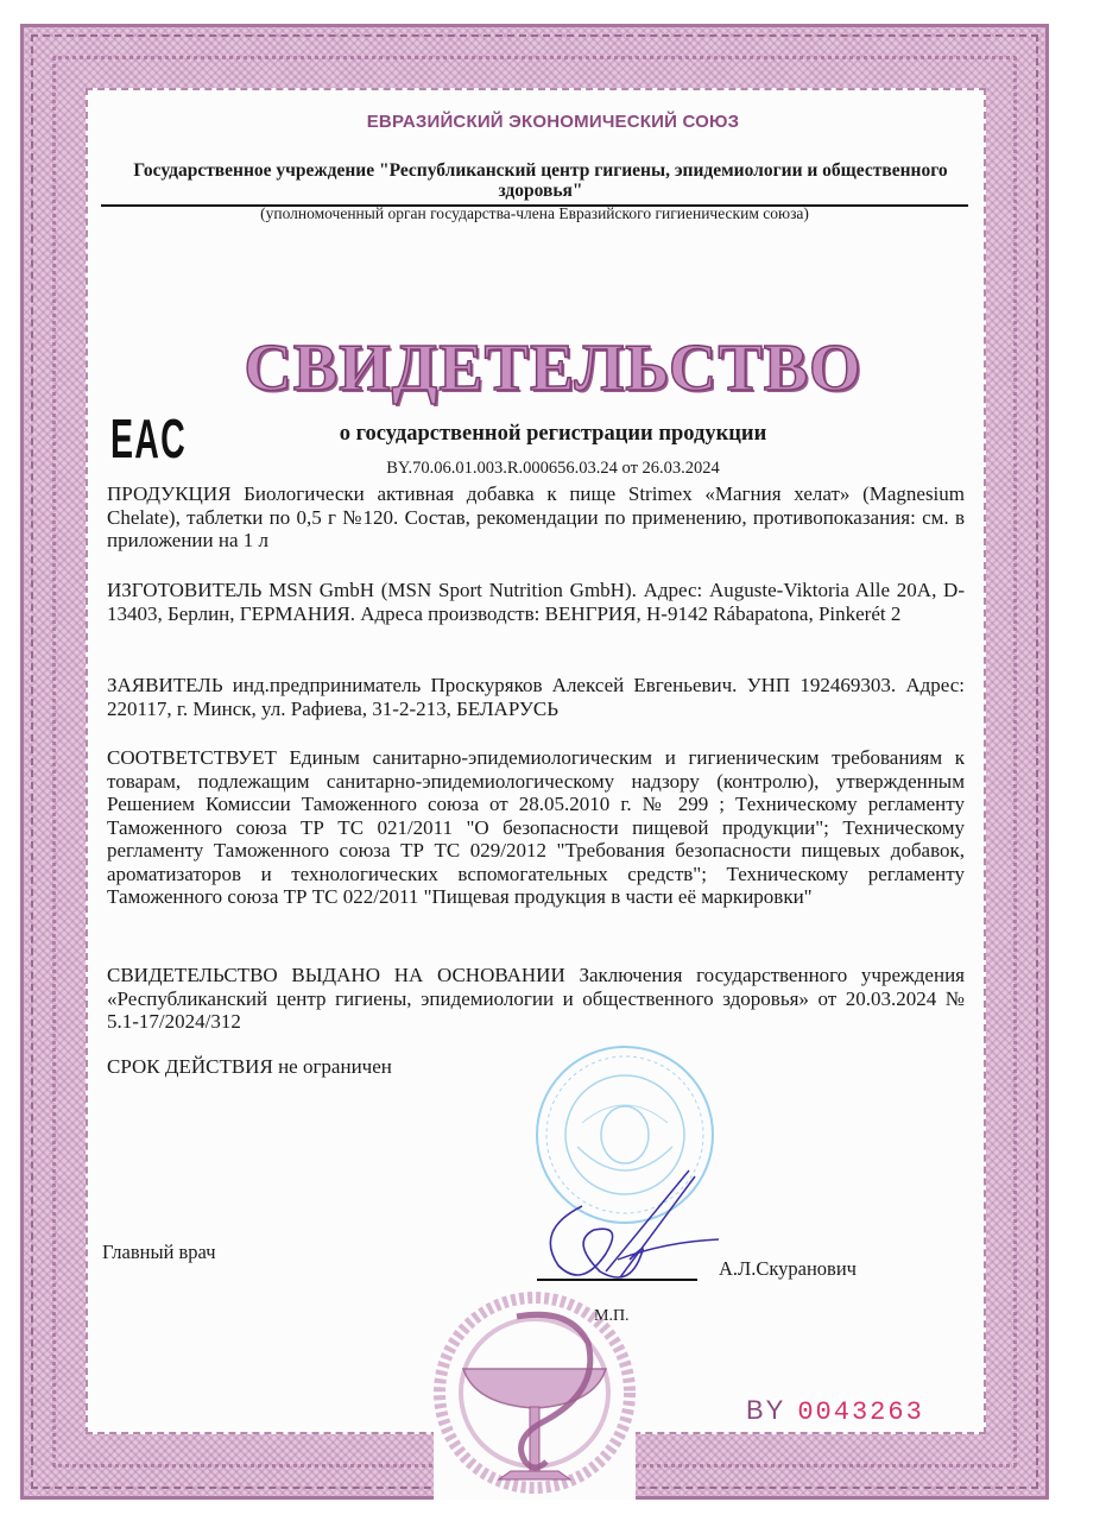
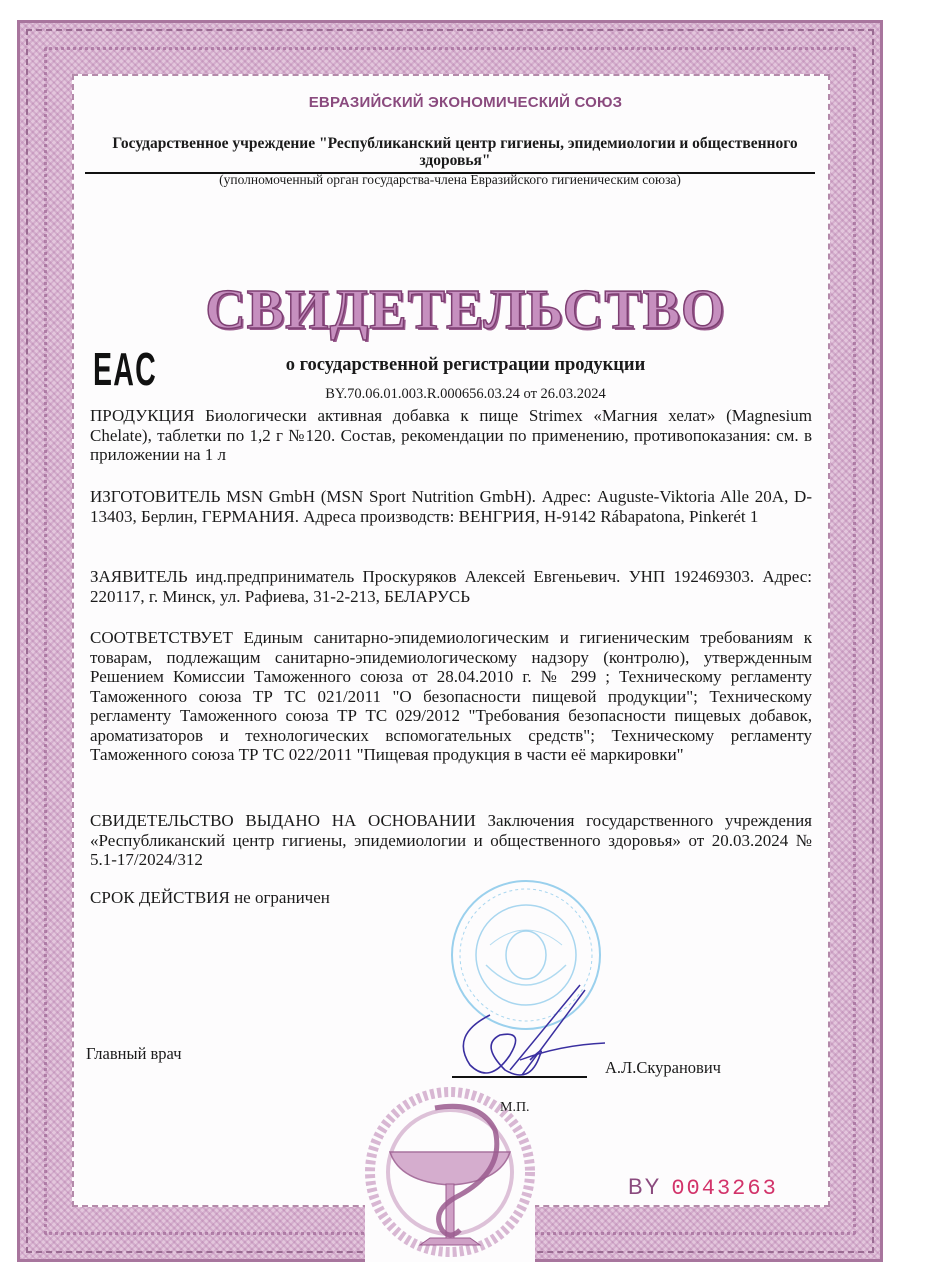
  ЕВРАЗИЙСКИЙ ЭКОНОМИЧЕСКИЙ СОЮЗ
  Государственное учреждение "Республиканский центр гигиены, эпидемиологии и общественного здоровья"
  (уполномоченный орган государства-члена Евразийского гигиеническим союза)
  СВИДЕТЕЛЬСТВО
  о государственной регистрации продукции
  BY.70.06.01.003.R.000656.03.24 от 26.03.2024
- ПРОДУКЦИЯ Биологически активная добавка к пище Strimex «Магния хелат» (Magnesium Chelate), таблетки по 0,5 г №120. Состав, рекомендации по применению, противопоказания: см. в приложении на 1 л
+ ПРОДУКЦИЯ Биологически активная добавка к пище Strimex «Магния хелат» (Magnesium Chelate), таблетки по 1,2 г №120. Состав, рекомендации по применению, противопоказания: см. в приложении на 1 л
- ИЗГОТОВИТЕЛЬ MSN GmbH (MSN Sport Nutrition GmbH). Адрес: Auguste-Viktoria Alle 20A, D-13403, Берлин, ГЕРМАНИЯ. Адреса производств: ВЕНГРИЯ, H-9142 Rábapatona, Pinkerét 2
+ ИЗГОТОВИТЕЛЬ MSN GmbH (MSN Sport Nutrition GmbH). Адрес: Auguste-Viktoria Alle 20A, D-13403, Берлин, ГЕРМАНИЯ. Адреса производств: ВЕНГРИЯ, H-9142 Rábapatona, Pinkerét 1
  ЗАЯВИТЕЛЬ инд.предприниматель Проскуряков Алексей Евгеньевич. УНП 192469303. Адрес: 220117, г. Минск, ул. Рафиева, 31-2-213, БЕЛАРУСЬ
- СООТВЕТСТВУЕТ Единым санитарно-эпидемиологическим и гигиеническим требованиям к товарам, подлежащим санитарно-эпидемиологическому надзору (контролю), утвержденным Решением Комиссии Таможенного союза от 28.05.2010 г. № 299 ; Техническому регламенту Таможенного союза ТР ТС 021/2011 "О безопасности пищевой продукции"; Техническому регламенту Таможенного союза ТР ТС 029/2012 "Требования безопасности пищевых добавок, ароматизаторов и технологических вспомогательных средств"; Техническому регламенту Таможенного союза ТР ТС 022/2011 "Пищевая продукция в части её маркировки"
+ СООТВЕТСТВУЕТ Единым санитарно-эпидемиологическим и гигиеническим требованиям к товарам, подлежащим санитарно-эпидемиологическому надзору (контролю), утвержденным Решением Комиссии Таможенного союза от 28.04.2010 г. № 299 ; Техническому регламенту Таможенного союза ТР ТС 021/2011 "О безопасности пищевой продукции"; Техническому регламенту Таможенного союза ТР ТС 029/2012 "Требования безопасности пищевых добавок, ароматизаторов и технологических вспомогательных средств"; Техническому регламенту Таможенного союза ТР ТС 022/2011 "Пищевая продукция в части её маркировки"
  СВИДЕТЕЛЬСТВО ВЫДАНО НА ОСНОВАНИИ Заключения государственного учреждения «Республиканский центр гигиены, эпидемиологии и общественного здоровья» от 20.03.2024 № 5.1-17/2024/312
  СРОК ДЕЙСТВИЯ не ограничен
  Главный врач
  А.Л.Скуранович
  М.П.
  BY 0043263
